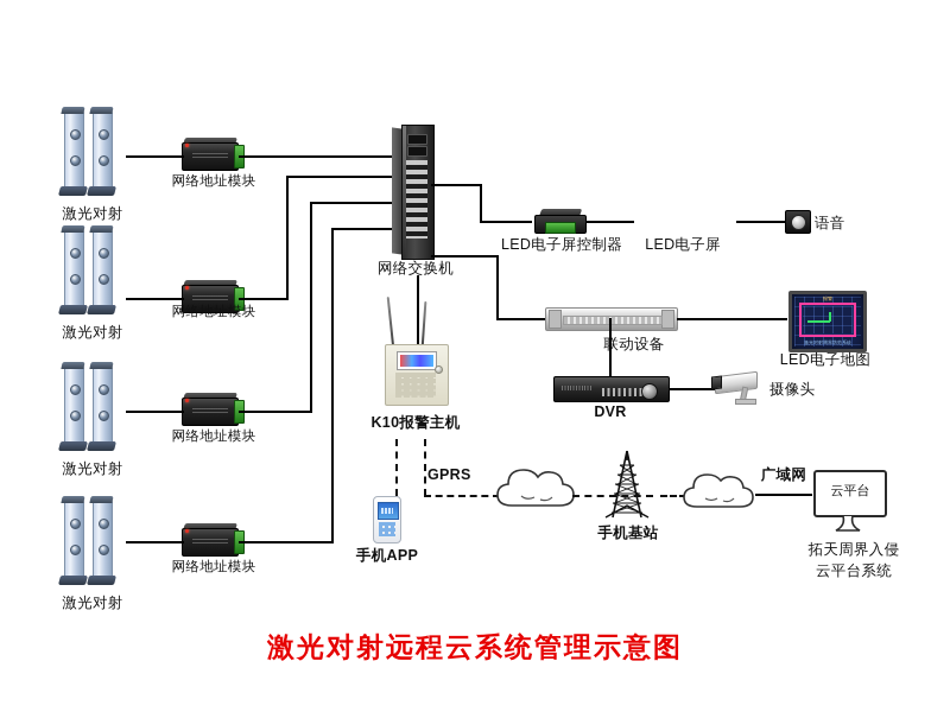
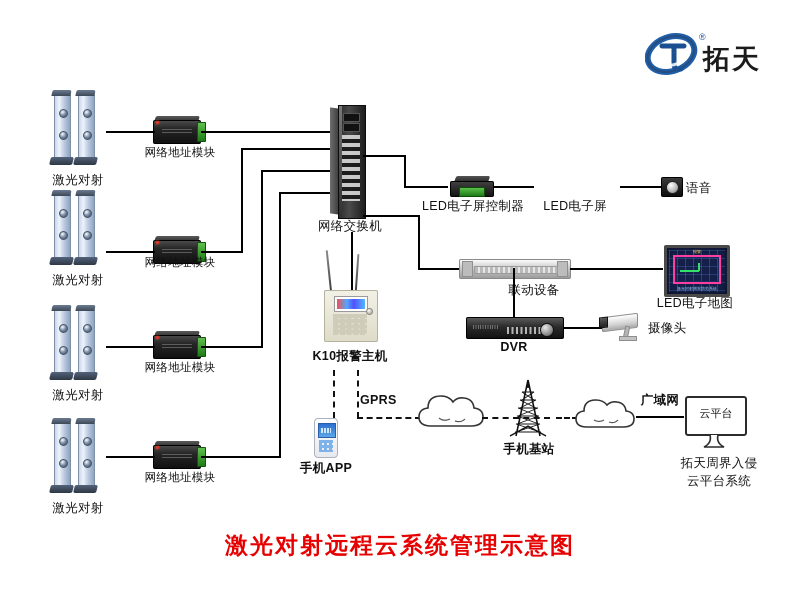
+ ®
+ 拓天
  激光对射
  网络地址模块
  激光对射
  网络地址模块
  激光对射
  网络地址模块
  激光对射
  网络地址模块
  网络交换机
  LED电子屏控制器
  LED电子屏
  语音
  K10报警主机
  动设备
  LED电子地图
  DVR
  摄像头
  GPRS
  手机基站
  广域网
  云平台
  拓天周界入侵
  云平台系统
  手机APP
  激光对射远程云系统管理示意图
